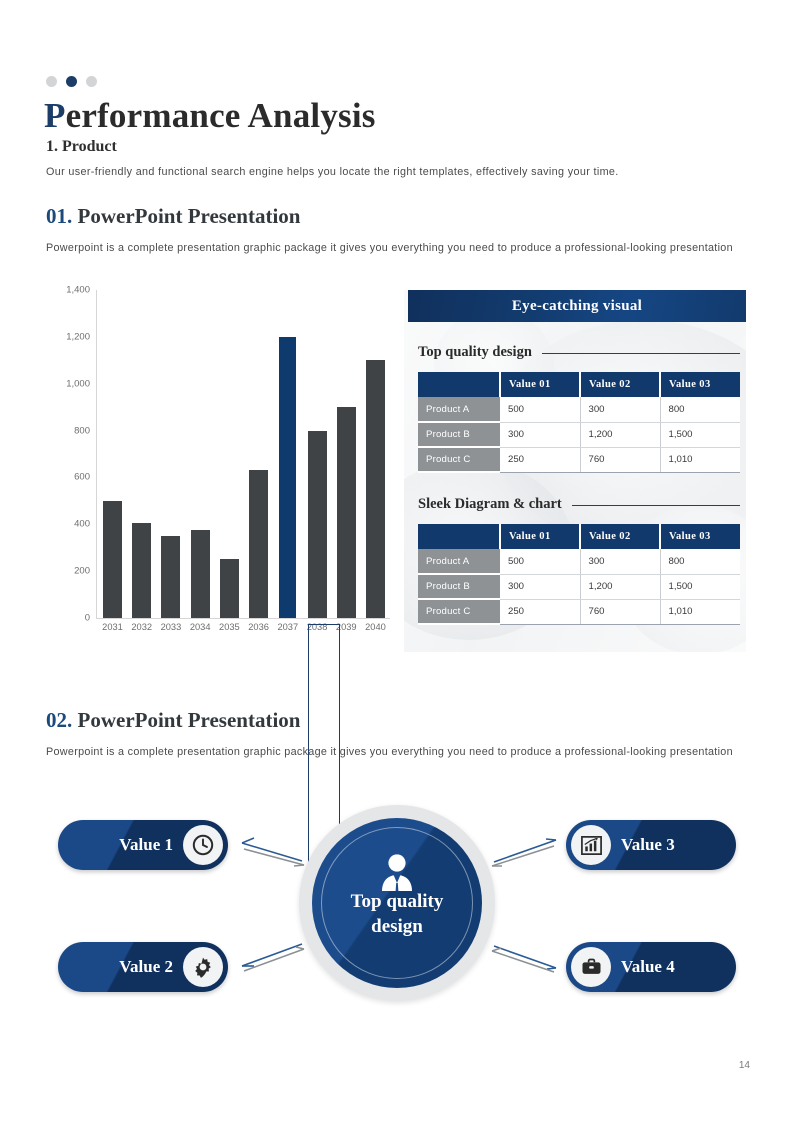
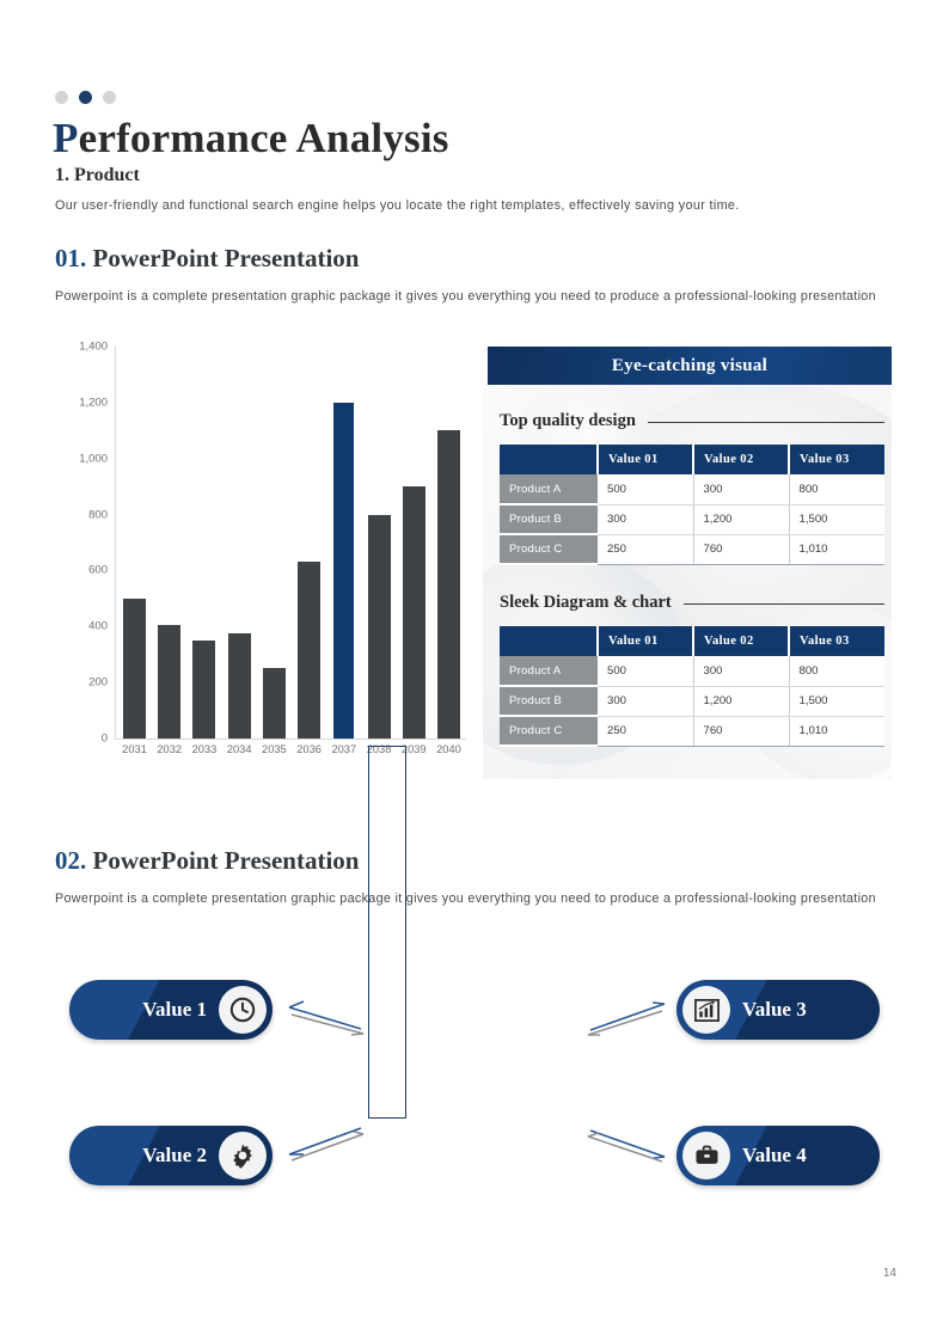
  Performance Analysis
  1. Product
  Our user-friendly and functional search engine helps you locate the right templates, effectively saving your time.
  01. PowerPoint Presentation
  Powerpoint is a complete presentation graphic package it gives you everything you need to produce a professional-looking presentation
  0
  200
  400
  600
  800
  1,000
  1,200
  1,400
  2031
  2032
  2033
  2034
  2035
  2036
  2037
  2038
  2039
  2040
  Eye-catching visual
  Top quality design
  	Value 01	Value 02	Value 03
  Product A	500	300	800
  Product B	300	1,200	1,500
  Product C	250	760	1,010
  Sleek Diagram & chart
  	Value 01	Value 02	Value 03
  Product A	500	300	800
  Product B	300	1,200	1,500
  Product C	250	760	1,010
  02. PowerPoint Presentation
  Powerpoint is a complete presentation graphic package it gives you everything you need to produce a professional-looking presentation
  Value 1
  Value 2
  Value 3
  Value 4
- Top quality
- design
  14
